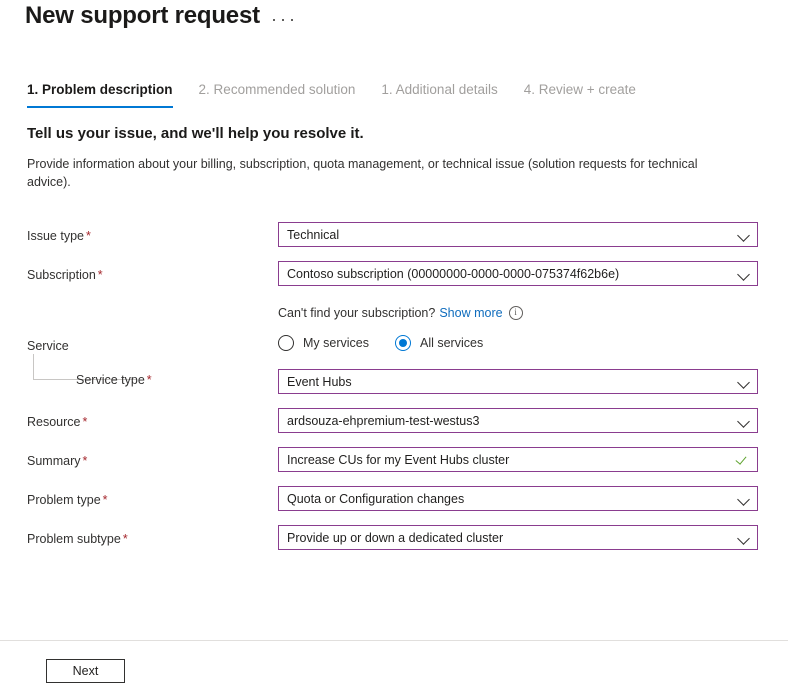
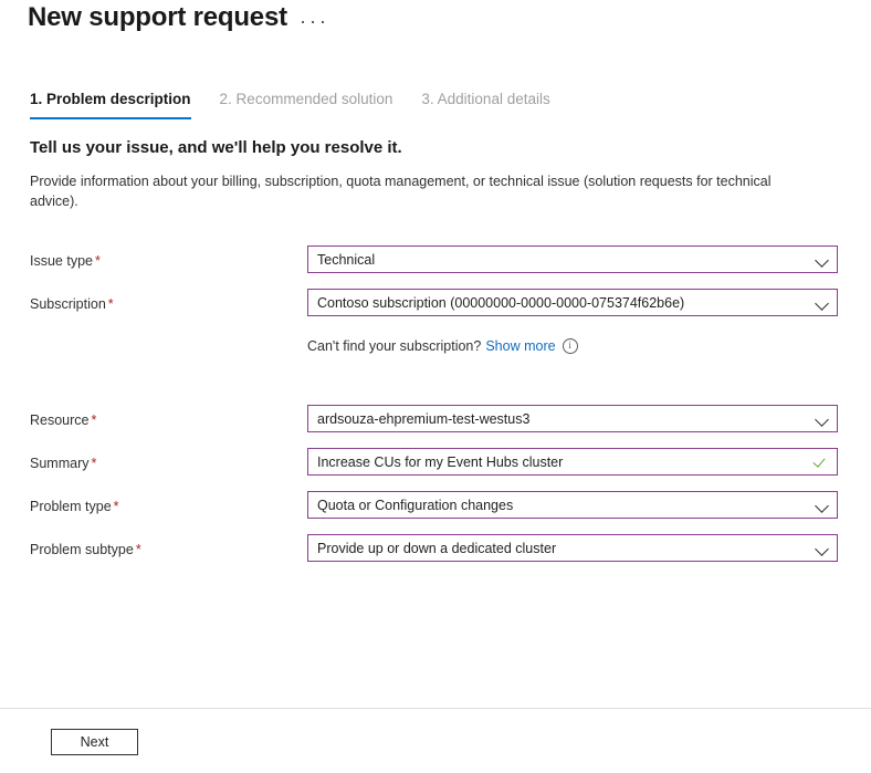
  New support request
  1. Problem description
  2. Recommended solution
- 1. Additional details
+ 3. Additional details
- 4. Review + create
  Tell us your issue, and we'll help you resolve it.
  Provide information about your billing, subscription, quota management, or technical issue (solution requests for technical advice).
  Issue type *
  Technical
  Subscription *
  Contoso subscription (00000000-0000-0000-075374f62b6e)
  Can't find your subscription?
  Show more
- Service
- My services
- All services
- Service type *
- Event Hubs
  Resource *
  ardsouza-ehpremium-test-westus3
  Summary *
  Increase CUs for my Event Hubs cluster
  Problem type *
  Quota or Configuration changes
  Problem subtype *
  Provide up or down a dedicated cluster
  Next
